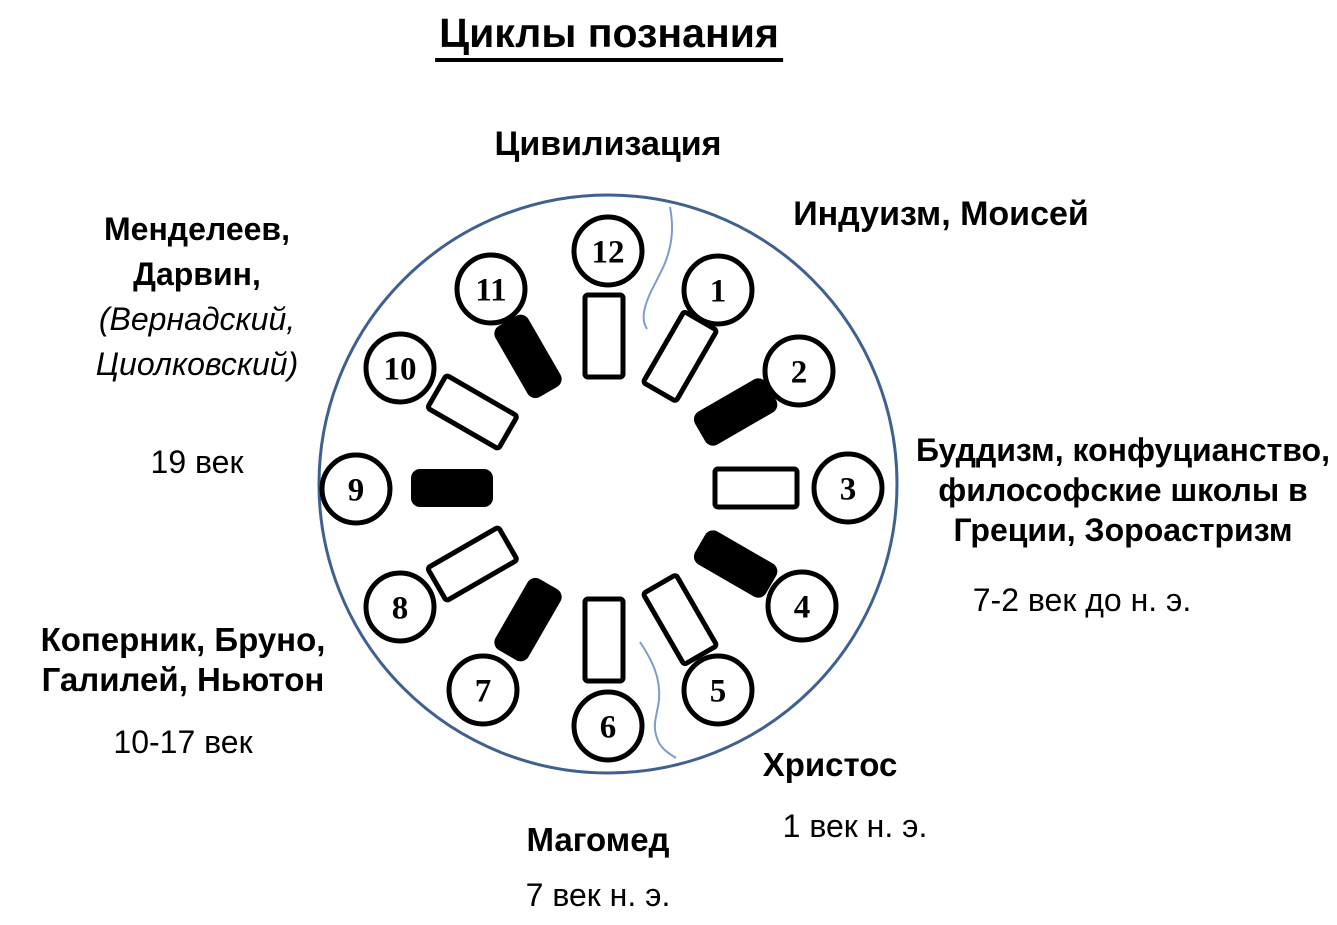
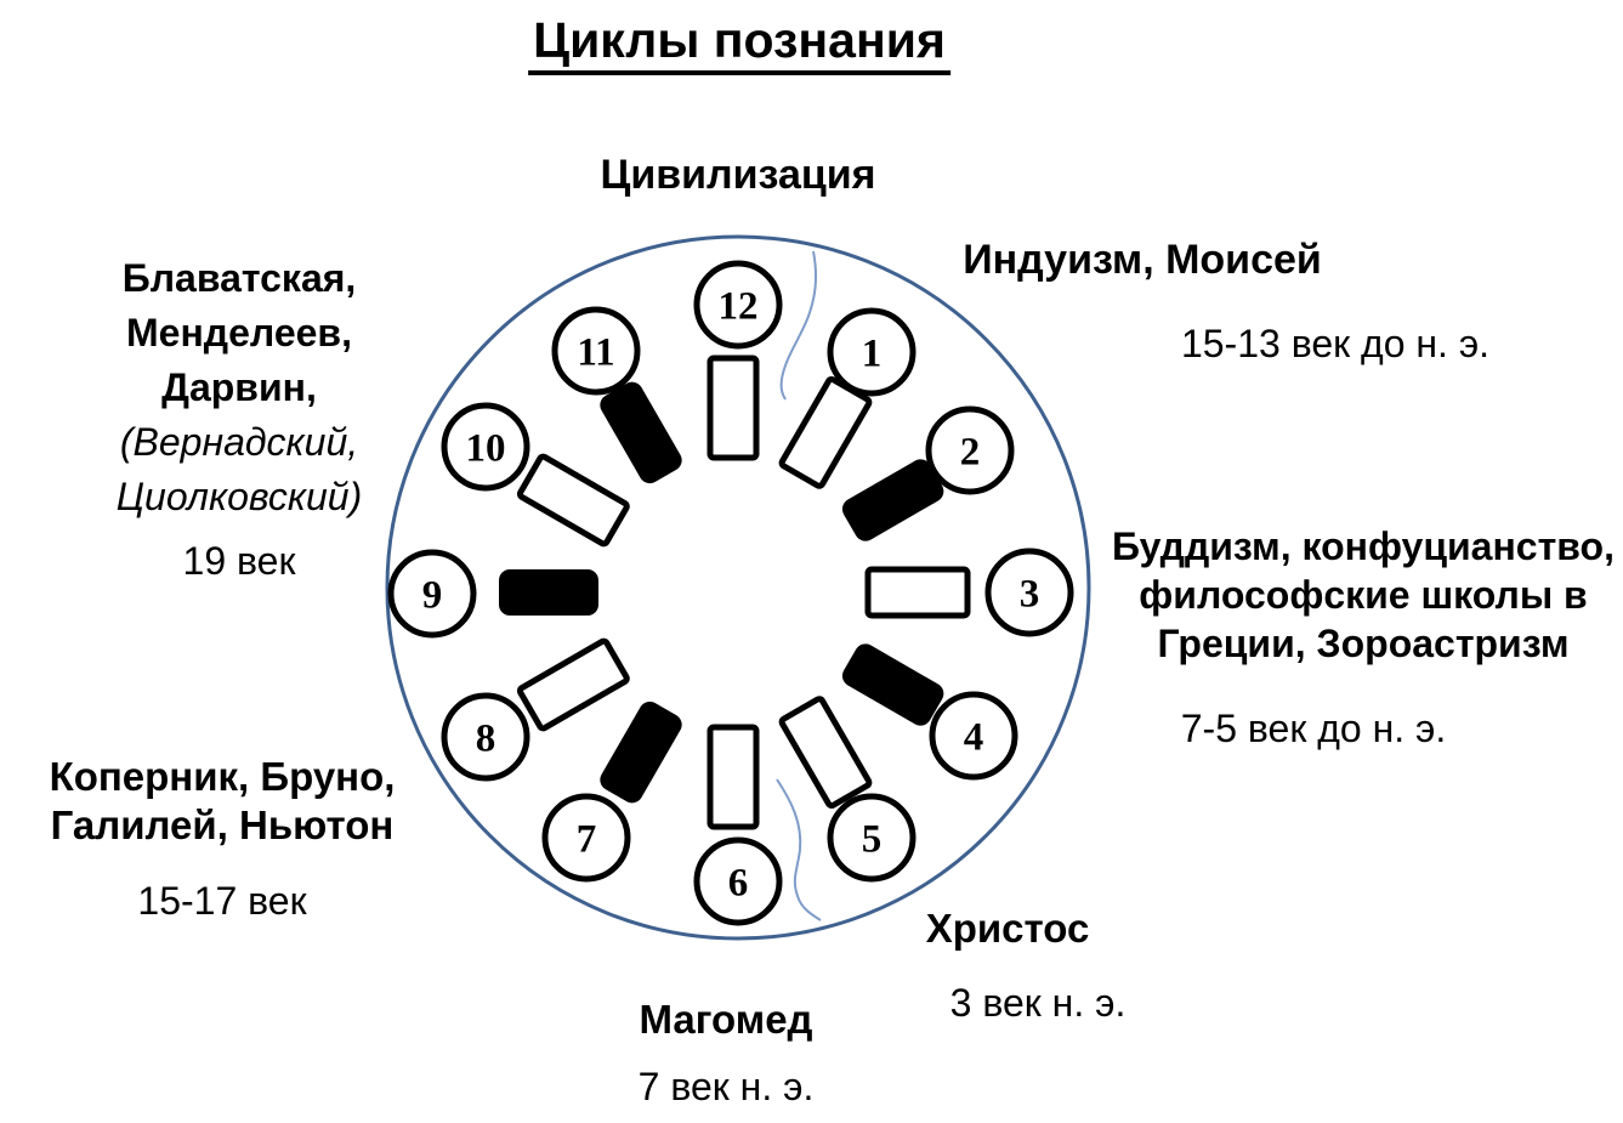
  Циклы познания
  12
  1
  2
  3
  4
  5
  6
  7
  8
  9
  10
  11
  Цивилизация
  Индуизм, Моисей
+ 15-13 век до н. э.
  Буддизм, конфуцианство,
  философские школы в
  Греции, Зороастризм
- 7-2 век до н. э.
+ 7-5 век до н. э.
  Христос
- 1 век н. э.
+ 3 век н. э.
  Магомед
  7 век н. э.
  Коперник, Бруно,
  Галилей, Ньютон
- 10-17 век
+ 15-17 век
+ Блаватская,
  Менделеев,
  Дарвин,
  (Вернадский,
  Циолковский)
  19 век
